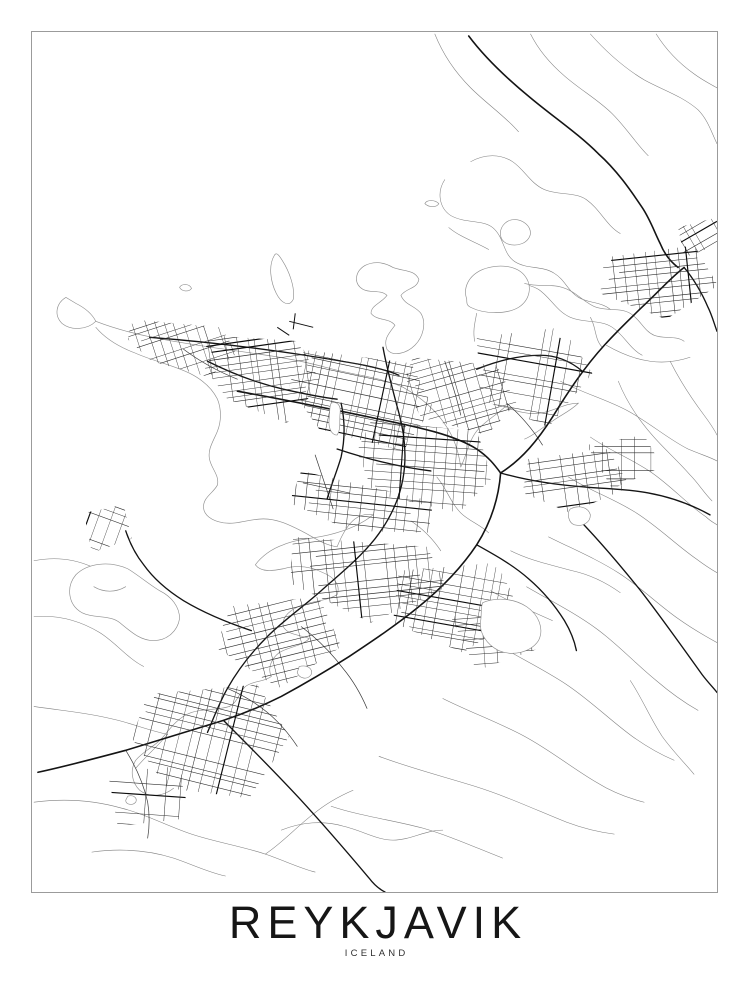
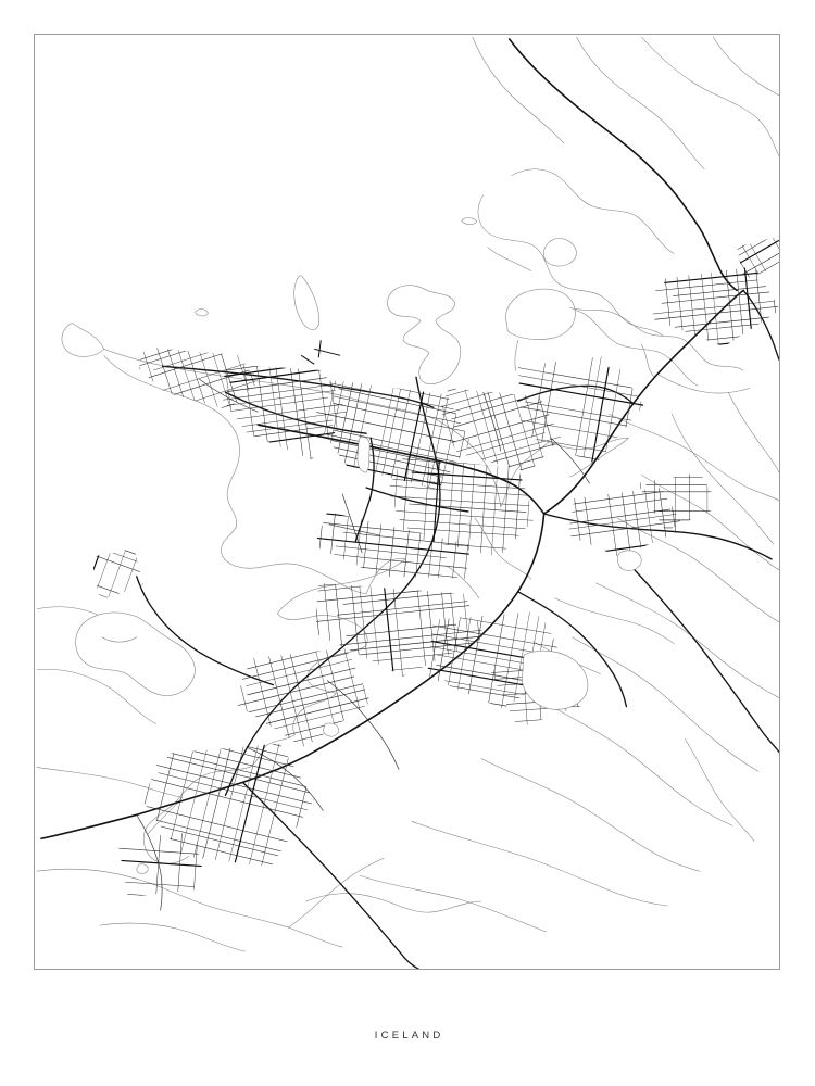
- REYKJAVIK
  ICELAND
